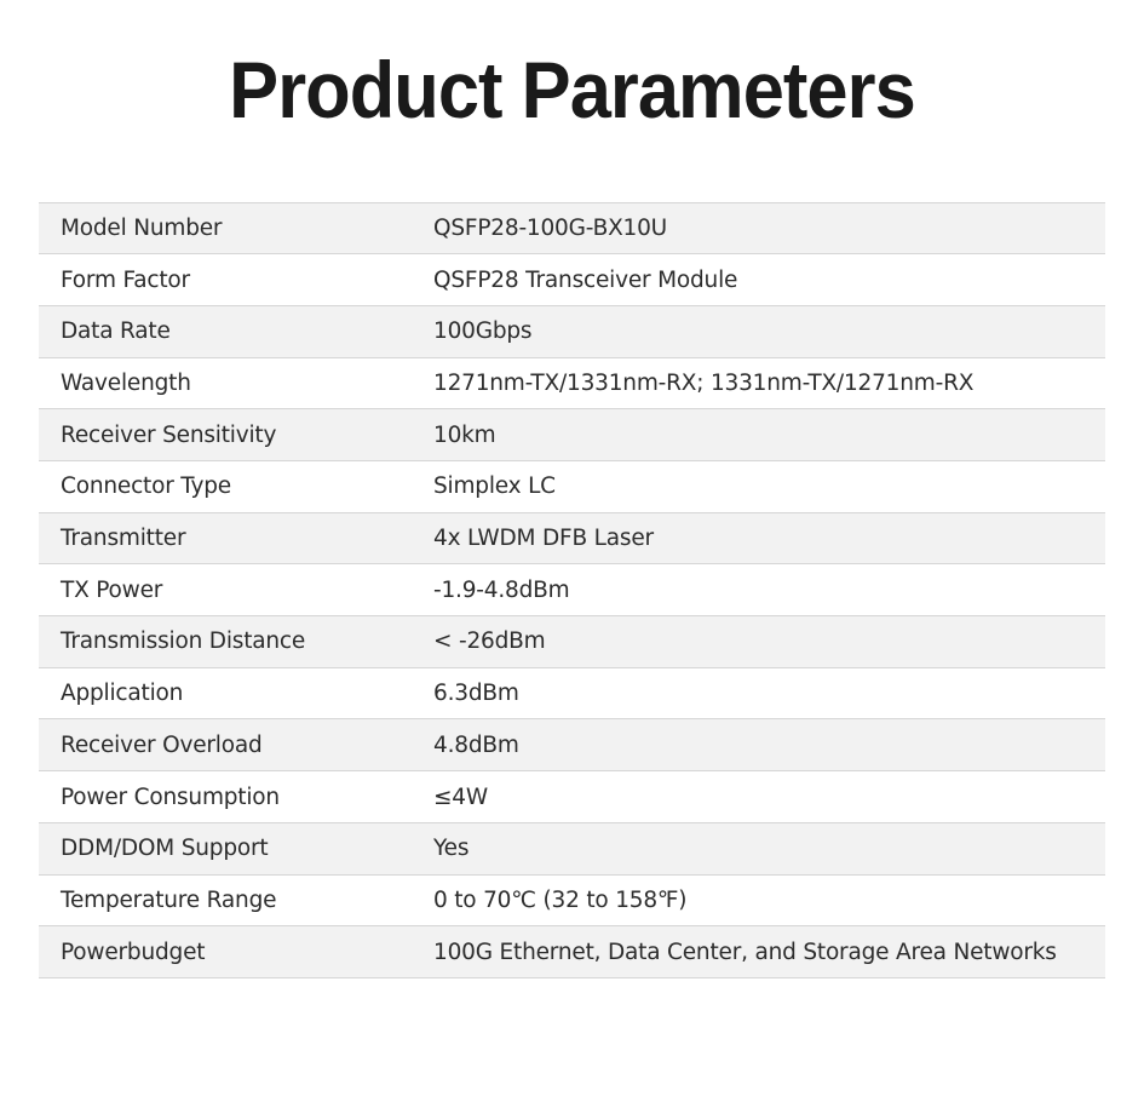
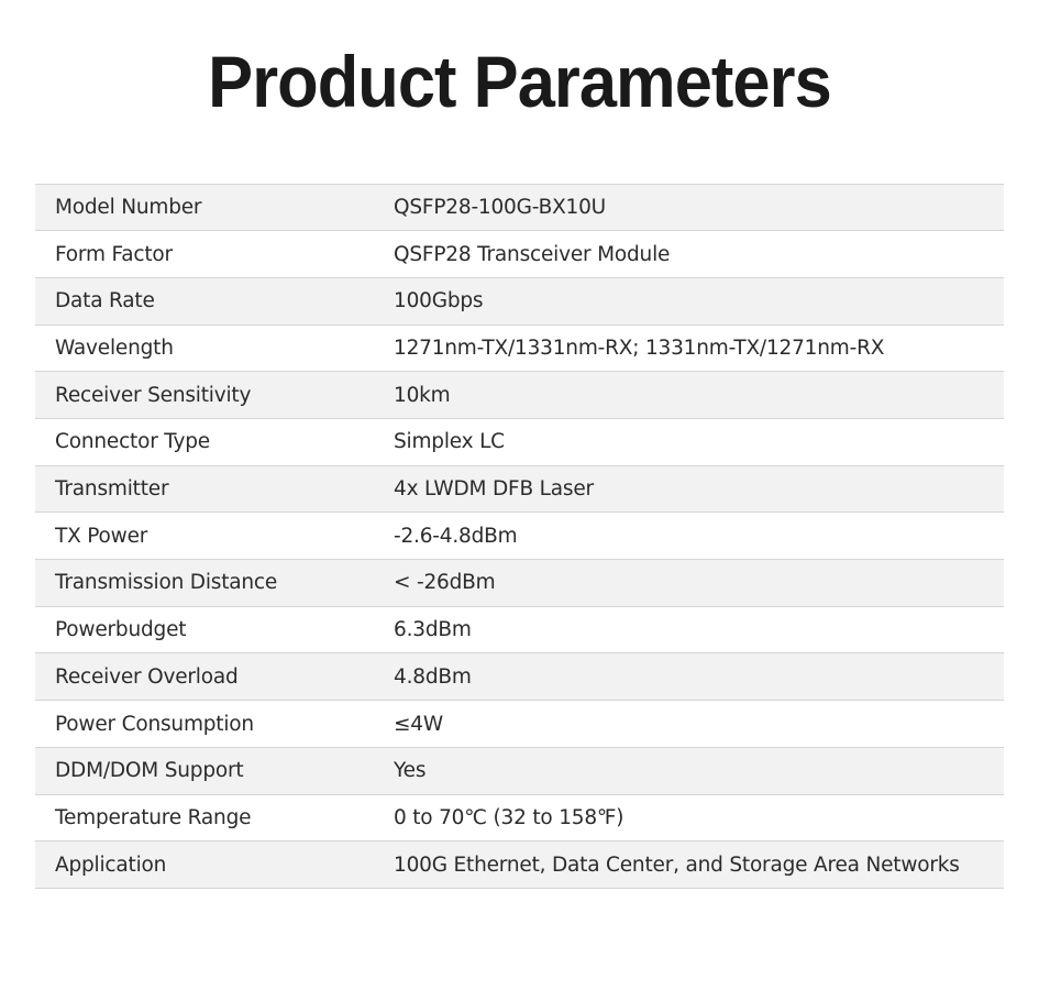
  Product Parameters
  Model Number	QSFP28-100G-BX10U
  Form Factor	QSFP28 Transceiver Module
  Data Rate	100Gbps
  Wavelength	1271nm-TX/1331nm-RX; 1331nm-TX/1271nm-RX
  Receiver Sensitivity	10km
  Connector Type	Simplex LC
  Transmitter	4x LWDM DFB Laser
- TX Power	-1.9-4.8dBm
+ TX Power	-2.6-4.8dBm
  Transmission Distance	< -26dBm
- Application	6.3dBm
+ Powerbudget	6.3dBm
  Receiver Overload	4.8dBm
  Power Consumption	≤4W
  DDM/DOM Support	Yes
  Temperature Range	0 to 70℃ (32 to 158℉)
- Powerbudget	100G Ethernet, Data Center, and Storage Area Networks
+ Application	100G Ethernet, Data Center, and Storage Area Networks
